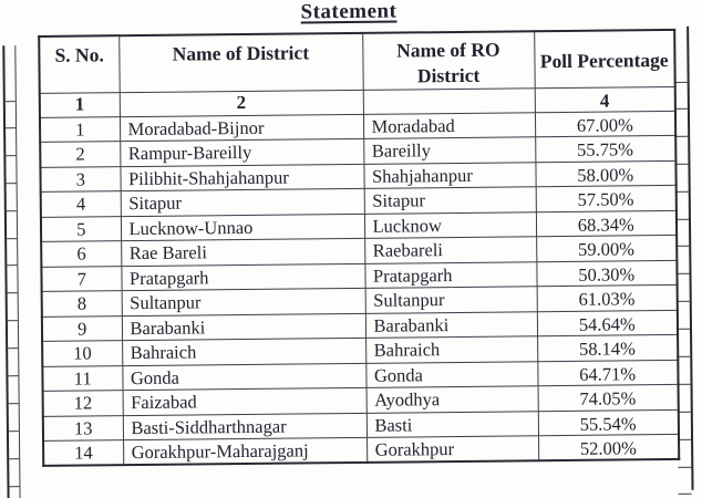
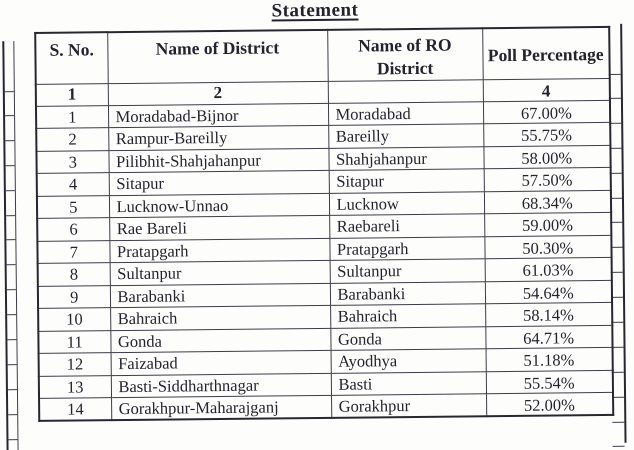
  Statement
  S. No.	Name of District	Name of RO District	Poll Percentage
  1	2		4
  1	Moradabad-Bijnor	Moradabad	67.00%
  2	Rampur-Bareilly	Bareilly	55.75%
  3	Pilibhit-Shahjahanpur	Shahjahanpur	58.00%
  4	Sitapur	Sitapur	57.50%
  5	Lucknow-Unnao	Lucknow	68.34%
  6	Rae Bareli	Raebareli	59.00%
  7	Pratapgarh	Pratapgarh	50.30%
  8	Sultanpur	Sultanpur	61.03%
  9	Barabanki	Barabanki	54.64%
  10	Bahraich	Bahraich	58.14%
  11	Gonda	Gonda	64.71%
- 12	Faizabad	Ayodhya	74.05%
+ 12	Faizabad	Ayodhya	51.18%
  13	Basti-Siddharthnagar	Basti	55.54%
  14	Gorakhpur-Maharajganj	Gorakhpur	52.00%
